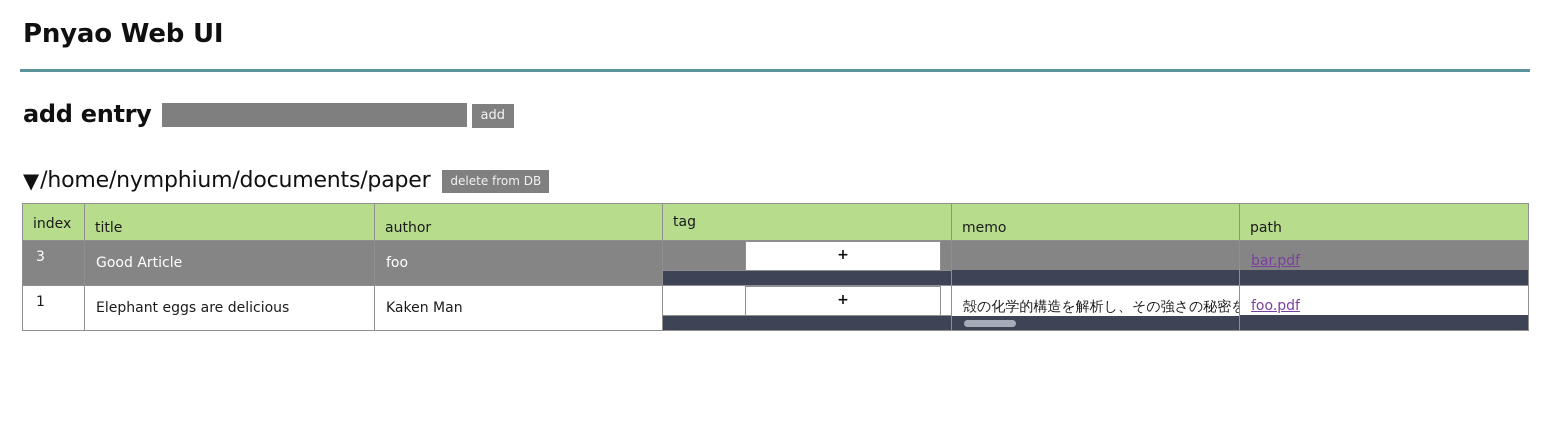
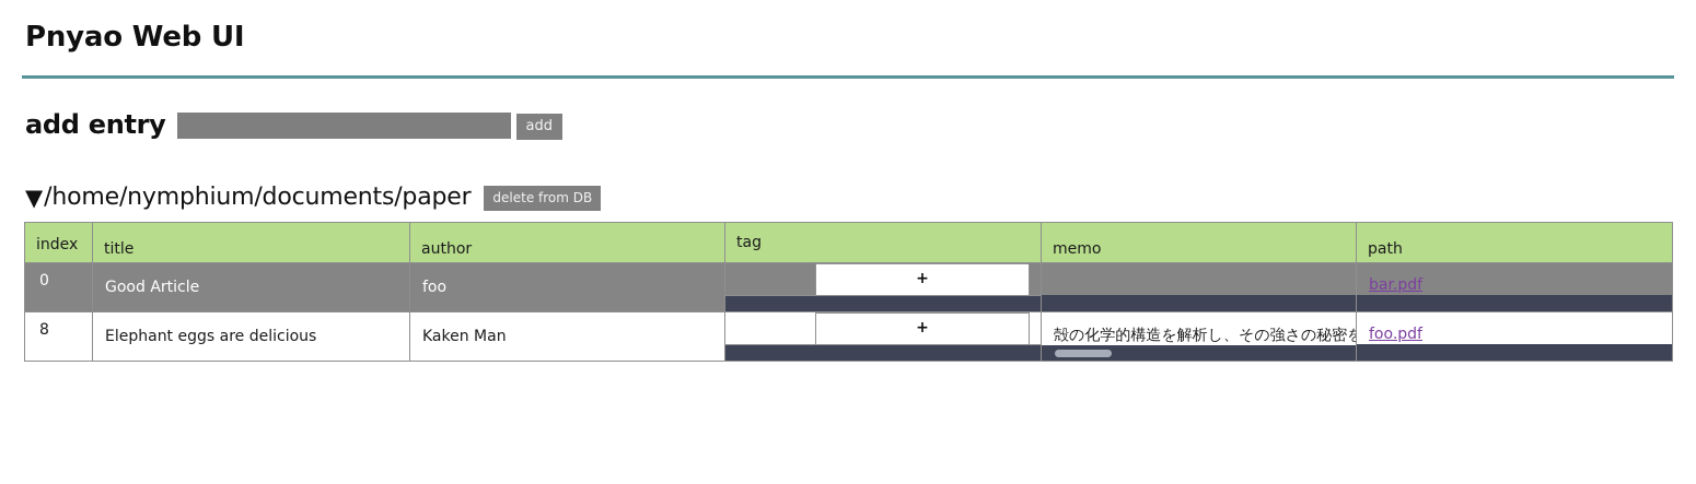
  Pnyao Web UI
  add entry
  add
  ▼
  /home/nymphium/documents/paper
  delete from DB
  index	title	author	tag	memo	path
- 3	Good Article	foo
+ 0	Good Article	foo
  	+
  					bar.pdf
- 1	Elephant eggs are delicious	Kaken Man
+ 8	Elephant eggs are delicious	Kaken Man
  	+
  				殻の化学的構造を解析し、その強さの秘密を	foo.pdf
